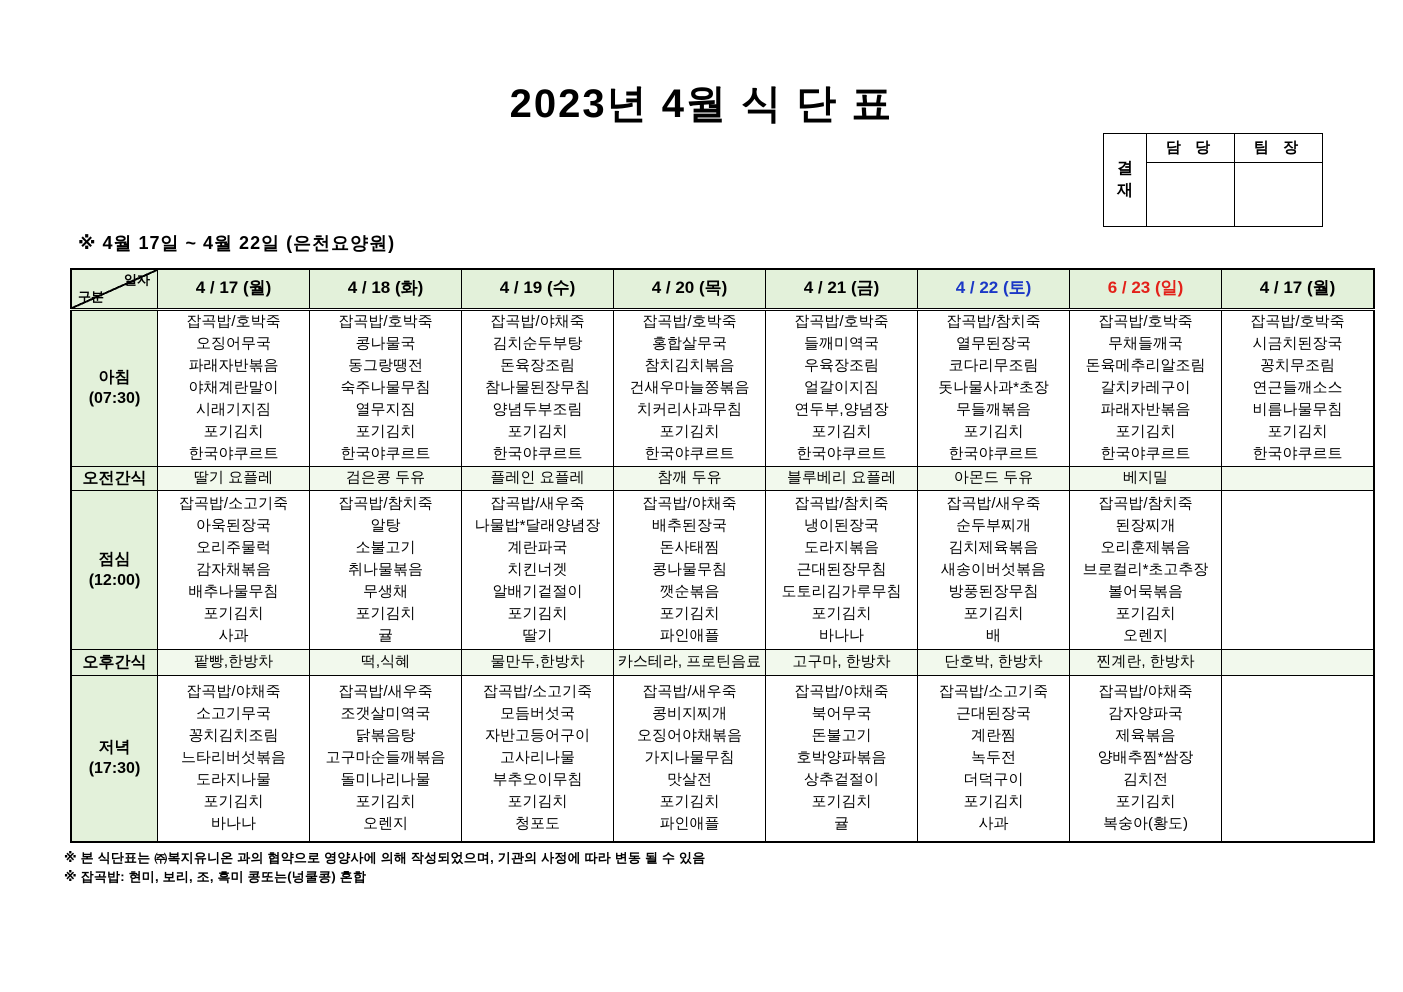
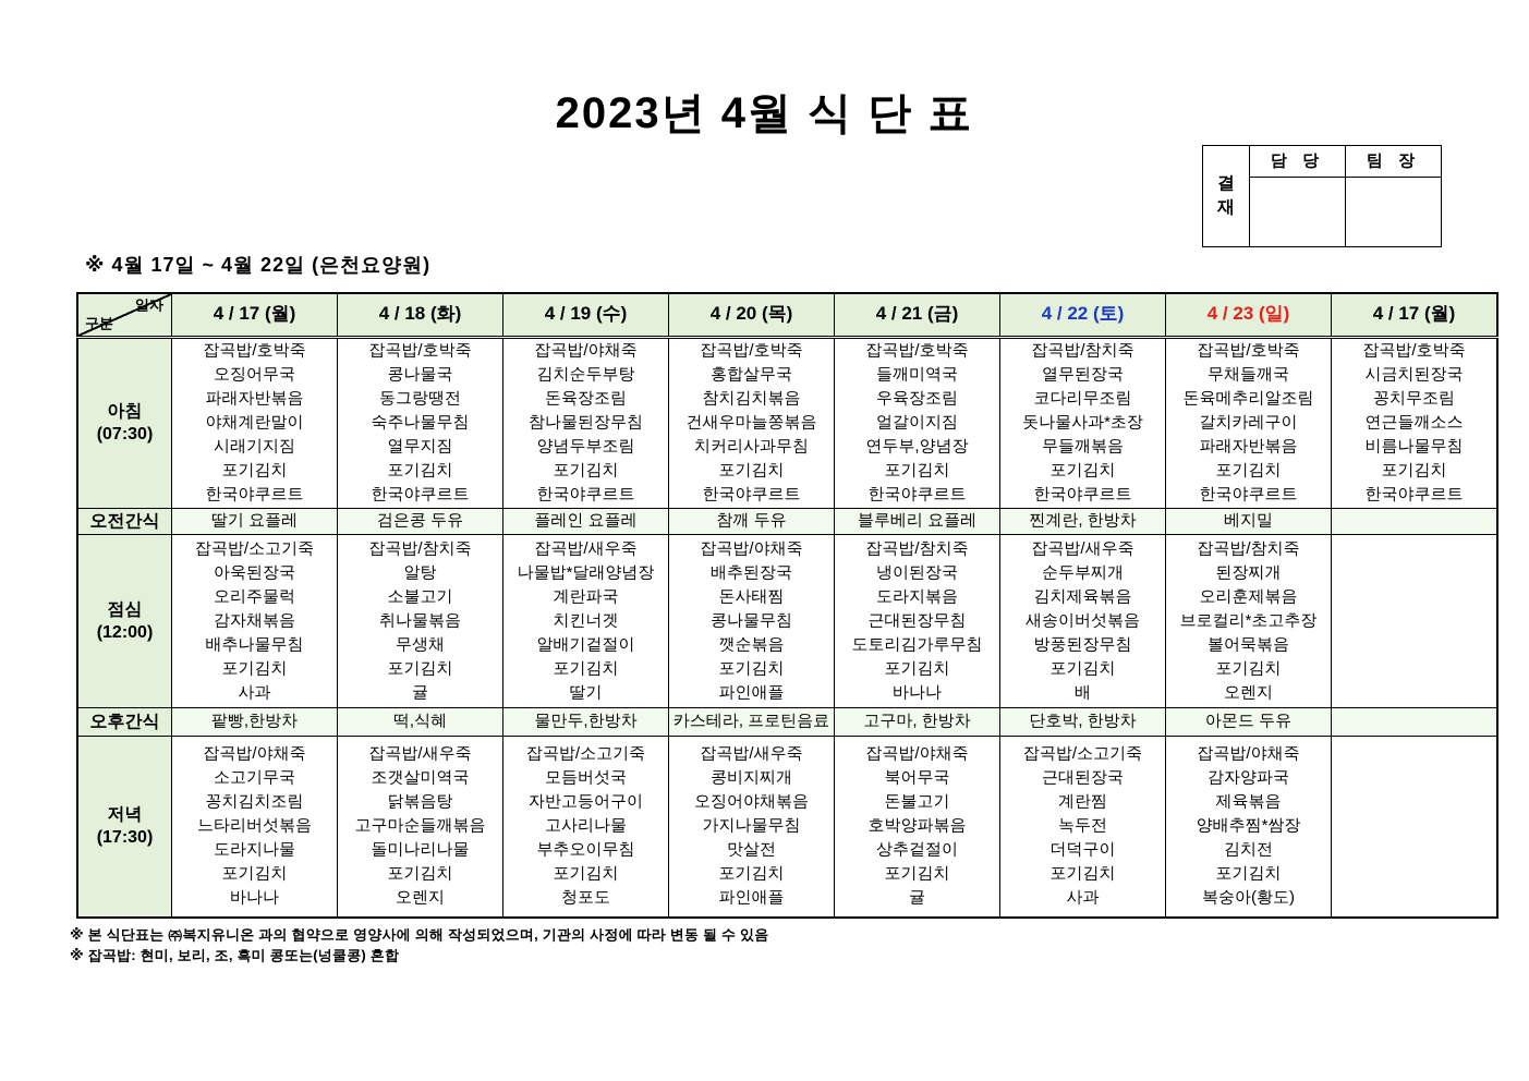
  2023년 4월 식 단 표
  결 재	담 당	팀 장
  ※ 4월 17일 ~ 4월 22일 (은천요양원)
- 일자 구분	4 / 17 (월)	4 / 18 (화)	4 / 19 (수)	4 / 20 (목)	4 / 21 (금)	4 / 22 (토)	6 / 23 (일)	4 / 17 (월)
+ 일자 구분	4 / 17 (월)	4 / 18 (화)	4 / 19 (수)	4 / 20 (목)	4 / 21 (금)	4 / 22 (토)	4 / 23 (일)	4 / 17 (월)
  아침(07:30)	잡곡밥/호박죽오징어무국파래자반볶음야채계란말이시래기지짐포기김치한국야쿠르트	잡곡밥/호박죽콩나물국동그랑땡전숙주나물무침열무지짐포기김치한국야쿠르트	잡곡밥/야채죽김치순두부탕돈육장조림참나물된장무침양념두부조림포기김치한국야쿠르트	잡곡밥/호박죽홍합살무국참치김치볶음건새우마늘쫑볶음치커리사과무침포기김치한국야쿠르트	잡곡밥/호박죽들깨미역국우육장조림얼갈이지짐연두부,양념장포기김치한국야쿠르트	잡곡밥/참치죽열무된장국코다리무조림돗나물사과*초장무들깨볶음포기김치한국야쿠르트	잡곡밥/호박죽무채들깨국돈육메추리알조림갈치카레구이파래자반볶음포기김치한국야쿠르트	잡곡밥/호박죽시금치된장국꽁치무조림연근들깨소스비름나물무침포기김치한국야쿠르트
- 오전간식	딸기 요플레	검은콩 두유	플레인 요플레	참깨 두유	블루베리 요플레	아몬드 두유	베지밀
+ 오전간식	딸기 요플레	검은콩 두유	플레인 요플레	참깨 두유	블루베리 요플레	찐계란, 한방차	베지밀
  점심(12:00)	잡곡밥/소고기죽아욱된장국오리주물럭감자채볶음배추나물무침포기김치사과	잡곡밥/참치죽알탕소불고기취나물볶음무생채포기김치귤	잡곡밥/새우죽나물밥*달래양념장계란파국치킨너겟알배기겉절이포기김치딸기	잡곡밥/야채죽배추된장국돈사태찜콩나물무침깻순볶음포기김치파인애플	잡곡밥/참치죽냉이된장국도라지볶음근대된장무침도토리김가루무침포기김치바나나	잡곡밥/새우죽순두부찌개김치제육볶음새송이버섯볶음방풍된장무침포기김치배	잡곡밥/참치죽된장찌개오리훈제볶음브로컬리*초고추장볼어묵볶음포기김치오렌지
- 오후간식	팥빵,한방차	떡,식혜	물만두,한방차	카스테라, 프로틴음료	고구마, 한방차	단호박, 한방차	찐계란, 한방차
+ 오후간식	팥빵,한방차	떡,식혜	물만두,한방차	카스테라, 프로틴음료	고구마, 한방차	단호박, 한방차	아몬드 두유
  저녁(17:30)	잡곡밥/야채죽소고기무국꽁치김치조림느타리버섯볶음도라지나물포기김치바나나	잡곡밥/새우죽조갯살미역국닭볶음탕고구마순들깨볶음돌미나리나물포기김치오렌지	잡곡밥/소고기죽모듬버섯국자반고등어구이고사리나물부추오이무침포기김치청포도	잡곡밥/새우죽콩비지찌개오징어야채볶음가지나물무침맛살전포기김치파인애플	잡곡밥/야채죽북어무국돈불고기호박양파볶음상추겉절이포기김치귤	잡곡밥/소고기죽근대된장국계란찜녹두전더덕구이포기김치사과	잡곡밥/야채죽감자양파국제육볶음양배추찜*쌈장김치전포기김치복숭아(황도)
  ※ 본 식단표는 ㈜복지유니온 과의 협약으로 영양사에 의해 작성되었으며, 기관의 사정에 따라 변동 될 수 있음
  ※ 잡곡밥: 현미, 보리, 조, 흑미 콩또는(넝쿨콩) 혼합
